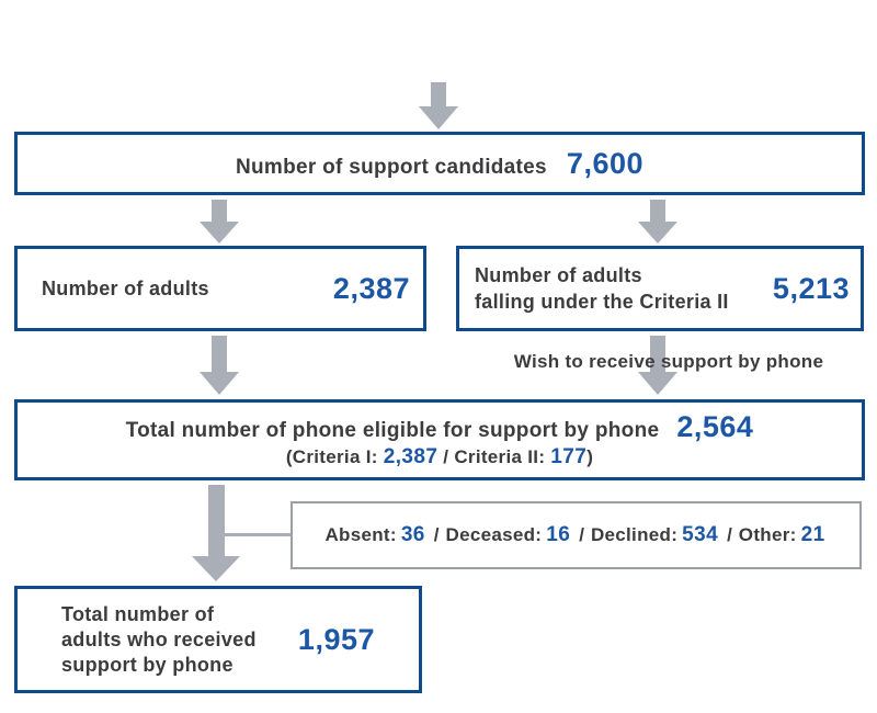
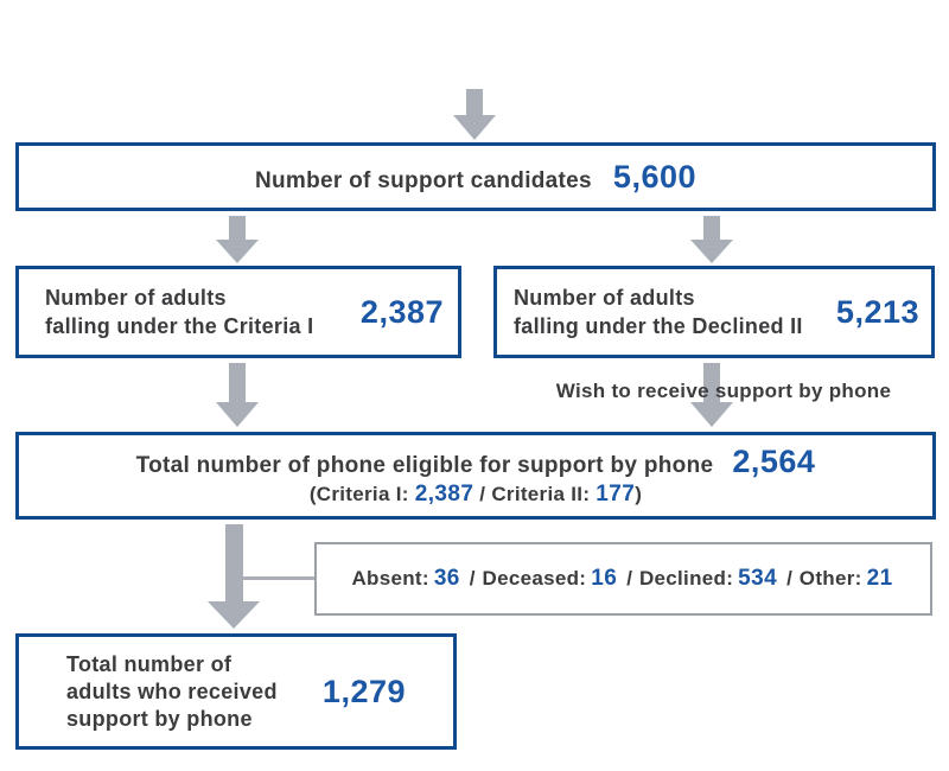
  Number of support candidates
- 7,600
+ 5,600
  Number of adults
+ falling under the Criteria I
  2,387
  Number of adults
- falling under the Criteria II
+ falling under the Declined II
  5,213
  Wish to receive support by phone
  Total number of phone eligible for support by phone
  2,564
  (Criteria I:
  2,387
  / Criteria II:
  177
  )
  Absent:
  36
  /
  Deceased:
  16
  /
  Declined:
  534
  /
  Other:
  21
  Total number of
  adults who received
  support by phone
- 1,957
+ 1,279
